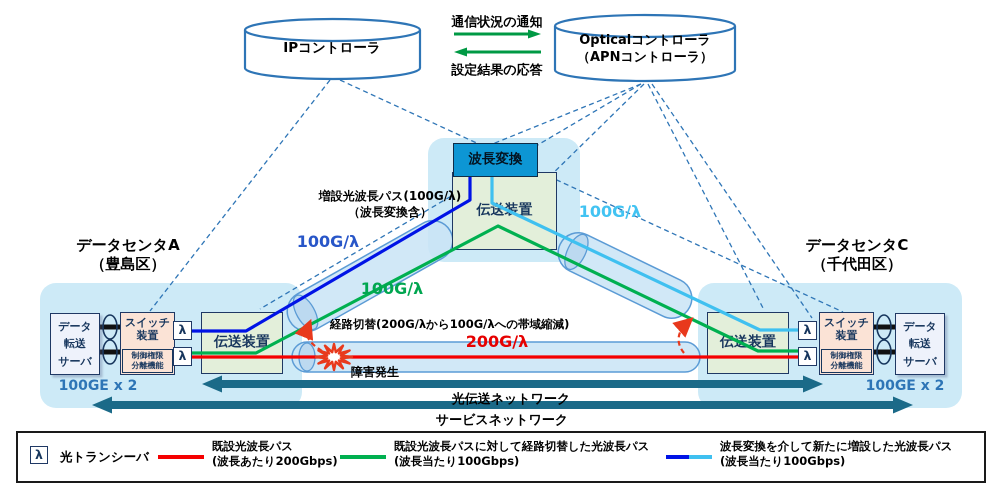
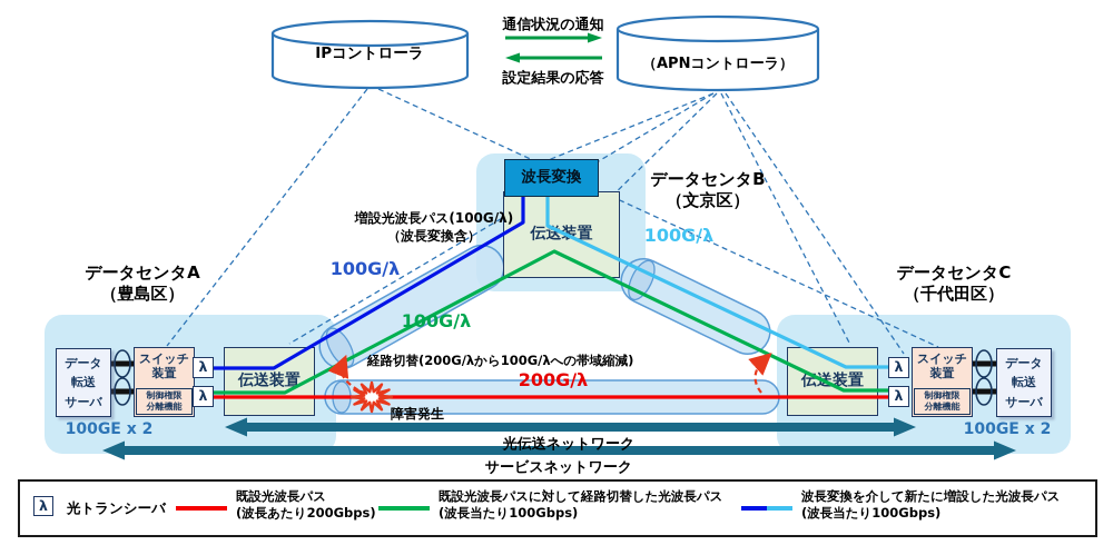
  伝送装置
  伝送装置
  伝装置
  IPコントローラ
- Opticalコントローラ
  （APNコントローラ）
  通信状況の通知
  設定結果の応答
  波長変換
  データ
  転送
  サーバ
  スイッチ
  装置
  制御権限
  分離機能
  λ
  λ
  λ
  λ
  スイッチ
  装置
  制御権限
  分離機能
  データ
  転送
  サーバ
  データセンタA
  （豊島区）
+ データセンタB
+ （文京区）
  データセンタC
  （千代田区）
  増設光波長パス(100G/λ)
  （波長変換含）
  100G/λ
  100G/λ
  100G/λ
  200G/λ
  経路切替(200G/λから100G/λへの帯域縮減)
  障害発生
  光伝送ネットワーク
  サービスネットワーク
  100GE x 2
  100GE x 2
  λ
  光トランシーバ
  既設光波長パス
  (波長あたり200Gbps)
  既設光波長パスに対して経路切替した光波長パス
  (波長当たり100Gbps)
  波長変換を介して新たに増設した光波長パス
  (波長当たり100Gbps)
